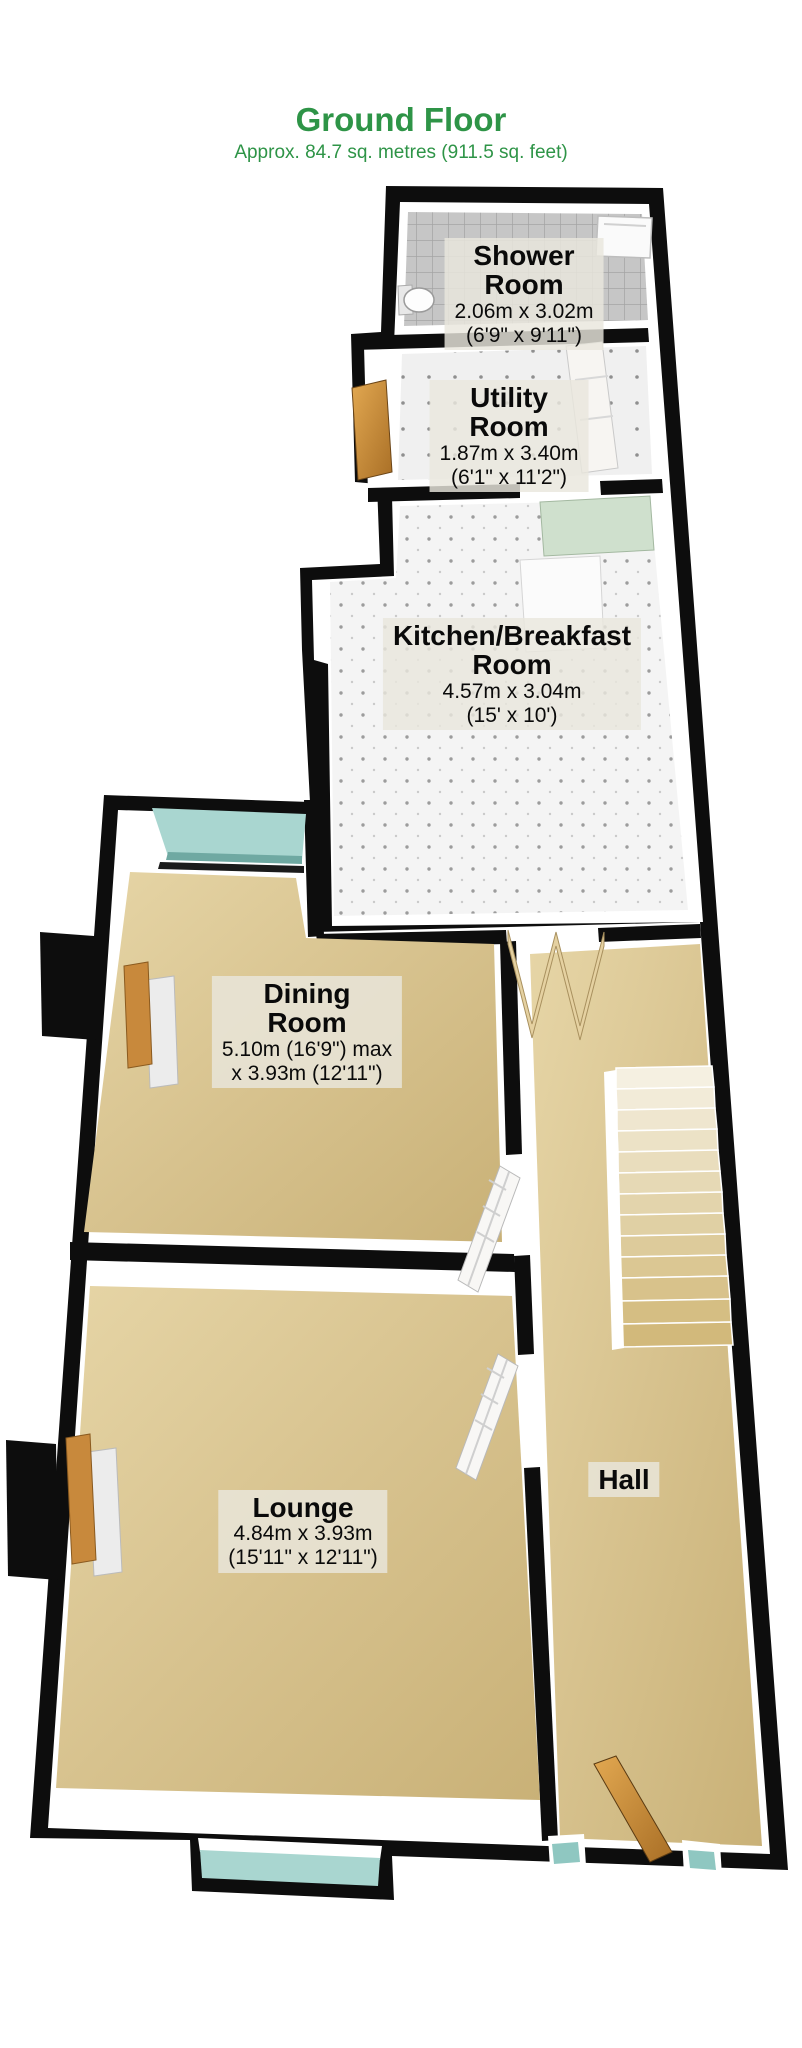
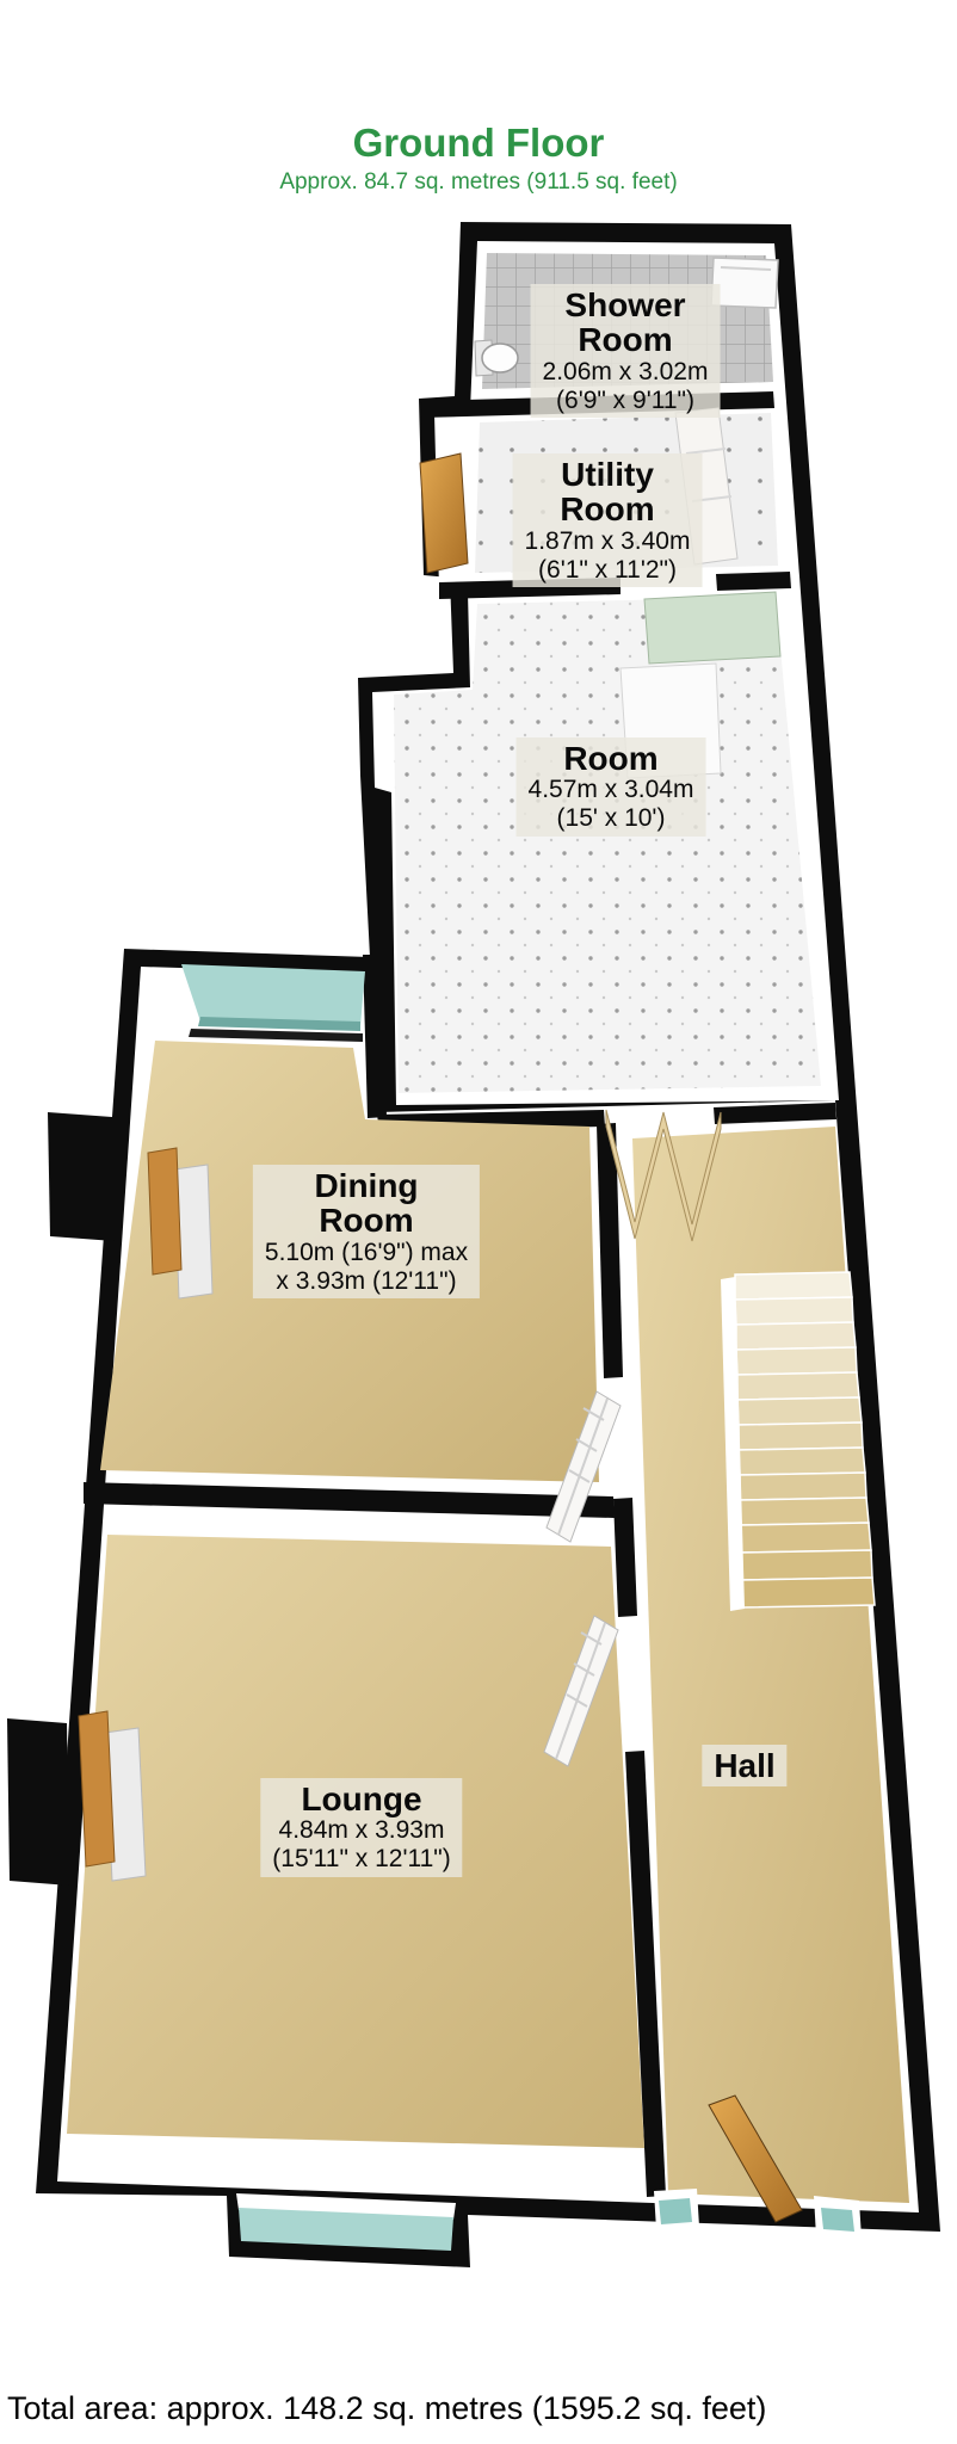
  Ground Floor
  Approx. 84.7 sq. metres (911.5 sq. feet)
  Shower
  Room
  2.06m x 3.02m
  (6'9" x 9'11")
  Utility
  Room
  1.87m x 3.40m
  (6'1" x 11'2")
- Kitchen/Breakfast
  Room
  4.57m x 3.04m
  (15' x 10')
  Dining
  Room
  5.10m (16'9") max
  x 3.93m (12'11")
  Lounge
  4.84m x 3.93m
  (15'11" x 12'11")
  Hall
+ Total area: approx. 148.2 sq. metres (1595.2 sq. feet)
